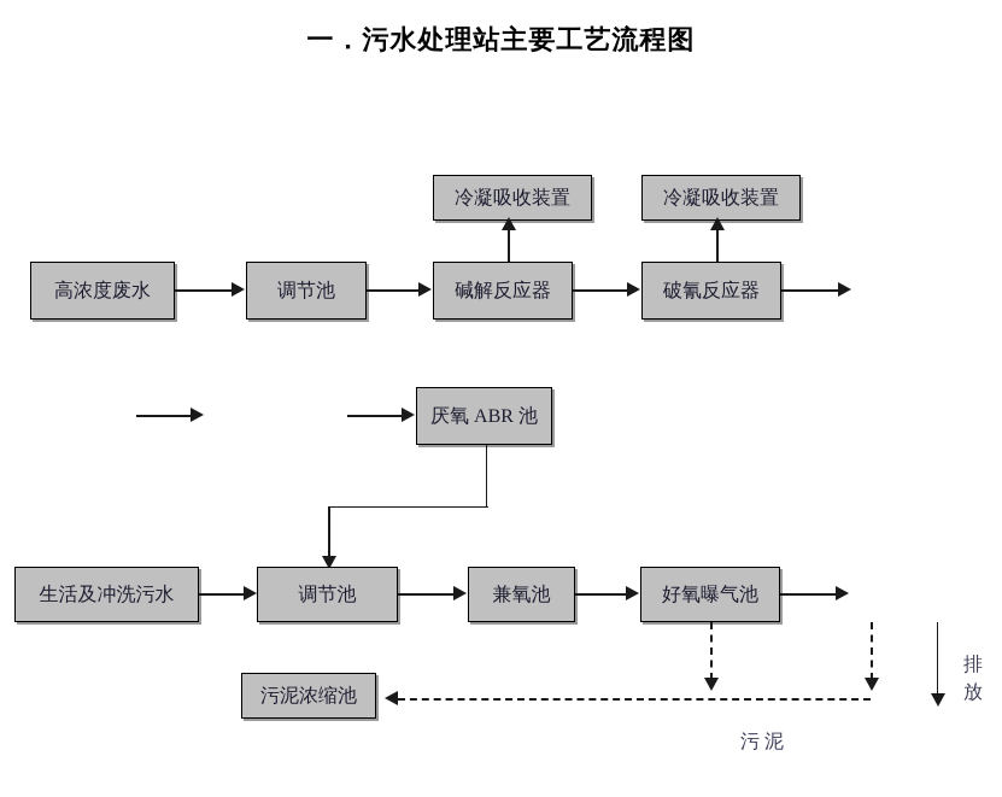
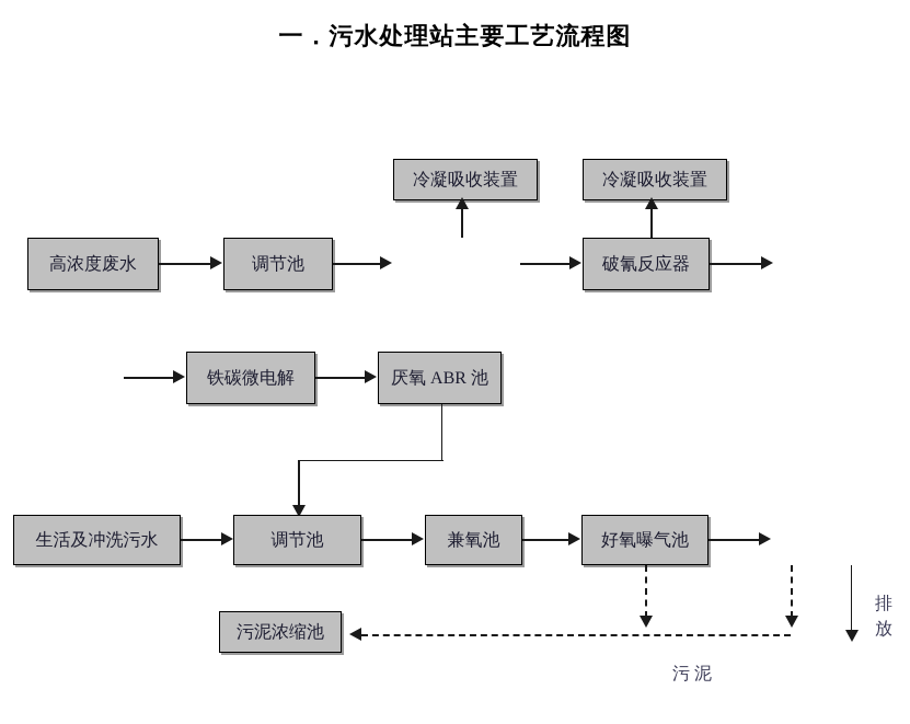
  一．污水处理站主要工艺流程图
  冷凝吸收装置
  冷凝吸收装置
  高浓度废水
  调节池
- 碱解反应器
  破氰反应器
+ 铁碳微电解
  厌氧 ABR 池
  生活及冲洗污水
  调节池
  兼氧池
  好氧曝气池
  排放
  污泥浓缩池
  污 泥
